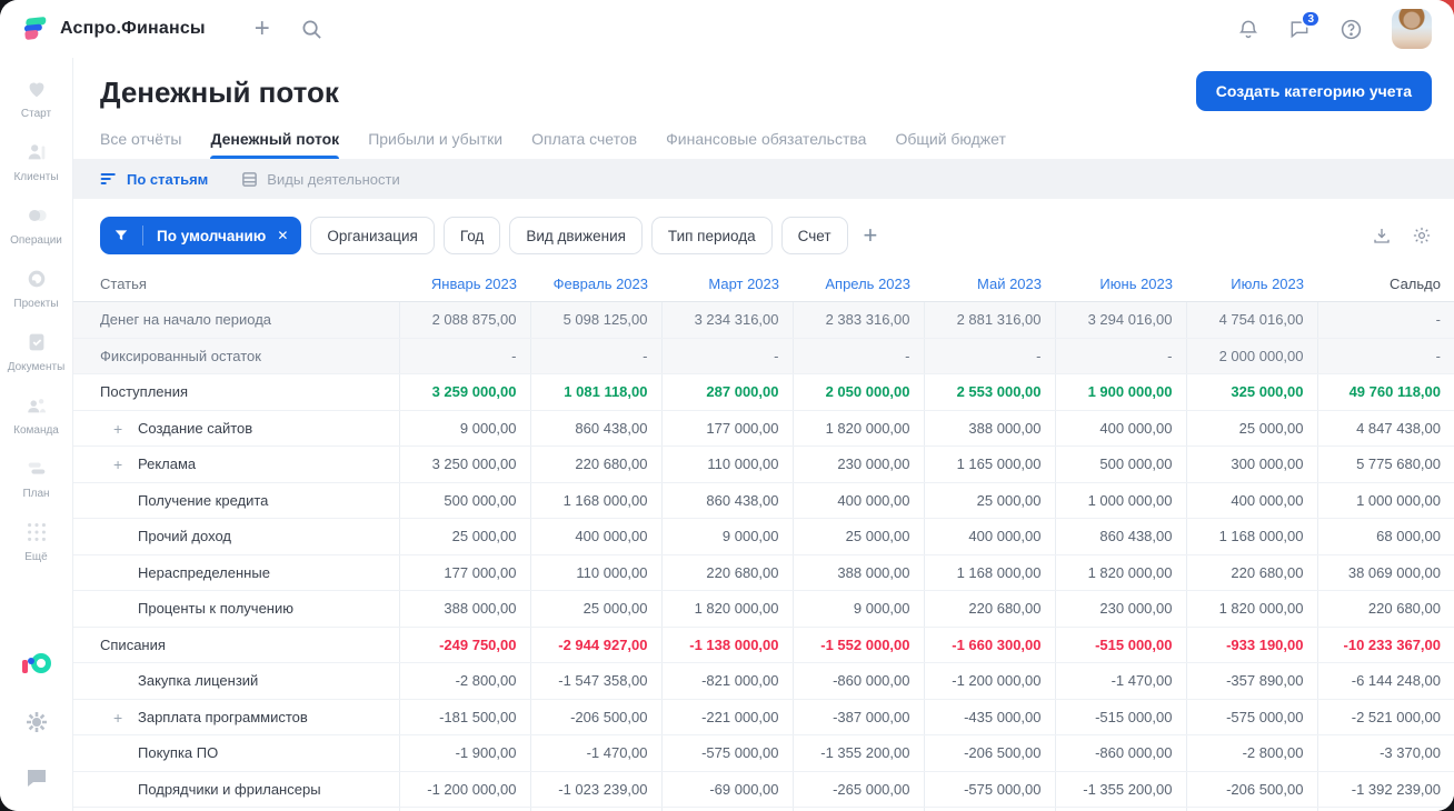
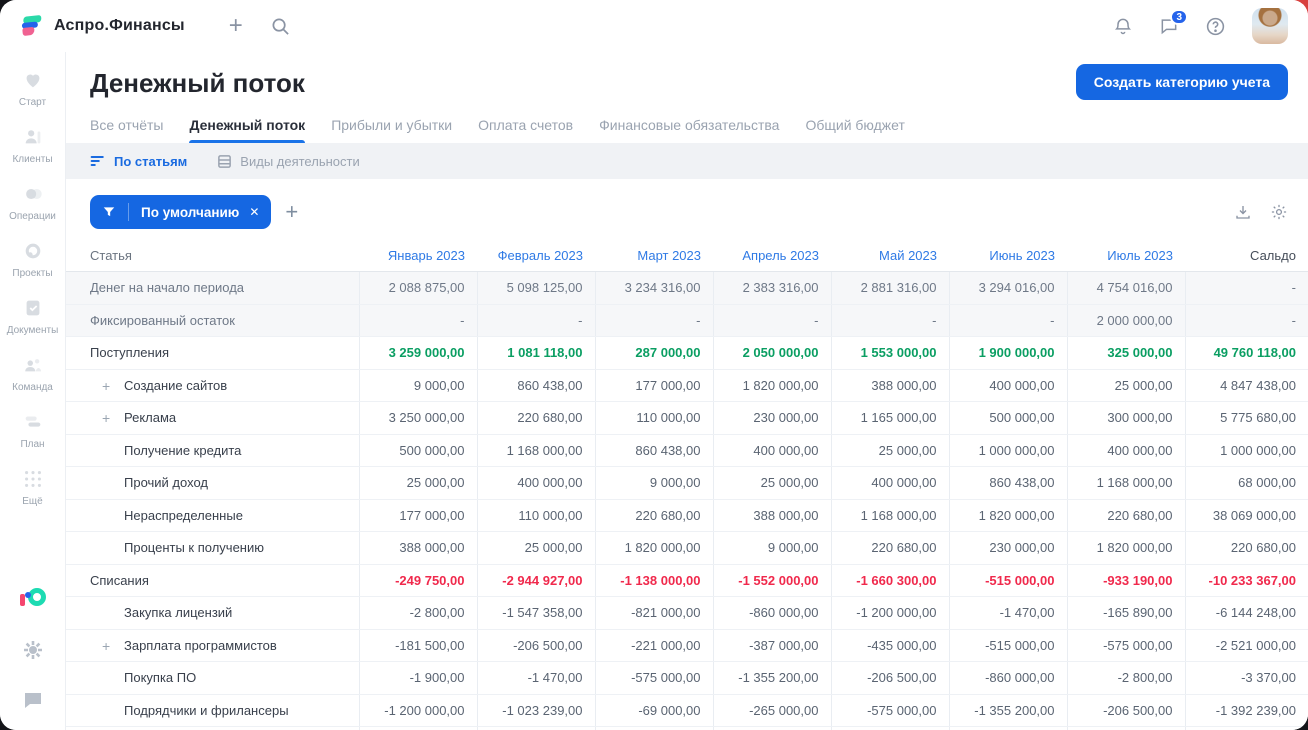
  Аспро.Финансы
  +
  3
  Старт
  Клиенты
  Операции
  Проекты
  Документы
  Команда
  План
  Ещё
  Денежный поток
  Создать категорию учета
  Все отчёты
  Денежный поток
  Прибыли и убытки
  Оплата счетов
  Финансовые обязательства
  Общий бюджет
  По статьям
  Виды деятельности
  По умолчанию
  ✕
- Организация
- Год
- Вид движения
- Тип периода
- Счет
  +
  Статья	Январь 2023	Февраль 2023	Март 2023	Апрель 2023	Май 2023	Июнь 2023	Июль 2023	Сальдо
  Денег на начало периода	2 088 875,00	5 098 125,00	3 234 316,00	2 383 316,00	2 881 316,00	3 294 016,00	4 754 016,00	-
  Фиксированный остаток	-	-	-	-	-	-	2 000 000,00	-
- Поступления	3 259 000,00	1 081 118,00	287 000,00	2 050 000,00	2 553 000,00	1 900 000,00	325 000,00	49 760 118,00
+ Поступления	3 259 000,00	1 081 118,00	287 000,00	2 050 000,00	1 553 000,00	1 900 000,00	325 000,00	49 760 118,00
  + Создание сайтов	9 000,00	860 438,00	177 000,00	1 820 000,00	388 000,00	400 000,00	25 000,00	4 847 438,00
  + Реклама	3 250 000,00	220 680,00	110 000,00	230 000,00	1 165 000,00	500 000,00	300 000,00	5 775 680,00
  Получение кредита	500 000,00	1 168 000,00	860 438,00	400 000,00	25 000,00	1 000 000,00	400 000,00	1 000 000,00
  Прочий доход	25 000,00	400 000,00	9 000,00	25 000,00	400 000,00	860 438,00	1 168 000,00	68 000,00
  Нераспределенные	177 000,00	110 000,00	220 680,00	388 000,00	1 168 000,00	1 820 000,00	220 680,00	38 069 000,00
  Проценты к получению	388 000,00	25 000,00	1 820 000,00	9 000,00	220 680,00	230 000,00	1 820 000,00	220 680,00
  Списания	-249 750,00	-2 944 927,00	-1 138 000,00	-1 552 000,00	-1 660 300,00	-515 000,00	-933 190,00	-10 233 367,00
- Закупка лицензий	-2 800,00	-1 547 358,00	-821 000,00	-860 000,00	-1 200 000,00	-1 470,00	-357 890,00	-6 144 248,00
+ Закупка лицензий	-2 800,00	-1 547 358,00	-821 000,00	-860 000,00	-1 200 000,00	-1 470,00	-165 890,00	-6 144 248,00
  + Зарплата программистов	-181 500,00	-206 500,00	-221 000,00	-387 000,00	-435 000,00	-515 000,00	-575 000,00	-2 521 000,00
  Покупка ПО	-1 900,00	-1 470,00	-575 000,00	-1 355 200,00	-206 500,00	-860 000,00	-2 800,00	-3 370,00
  Подрядчики и фрилансеры	-1 200 000,00	-1 023 239,00	-69 000,00	-265 000,00	-575 000,00	-1 355 200,00	-206 500,00	-1 392 239,00
